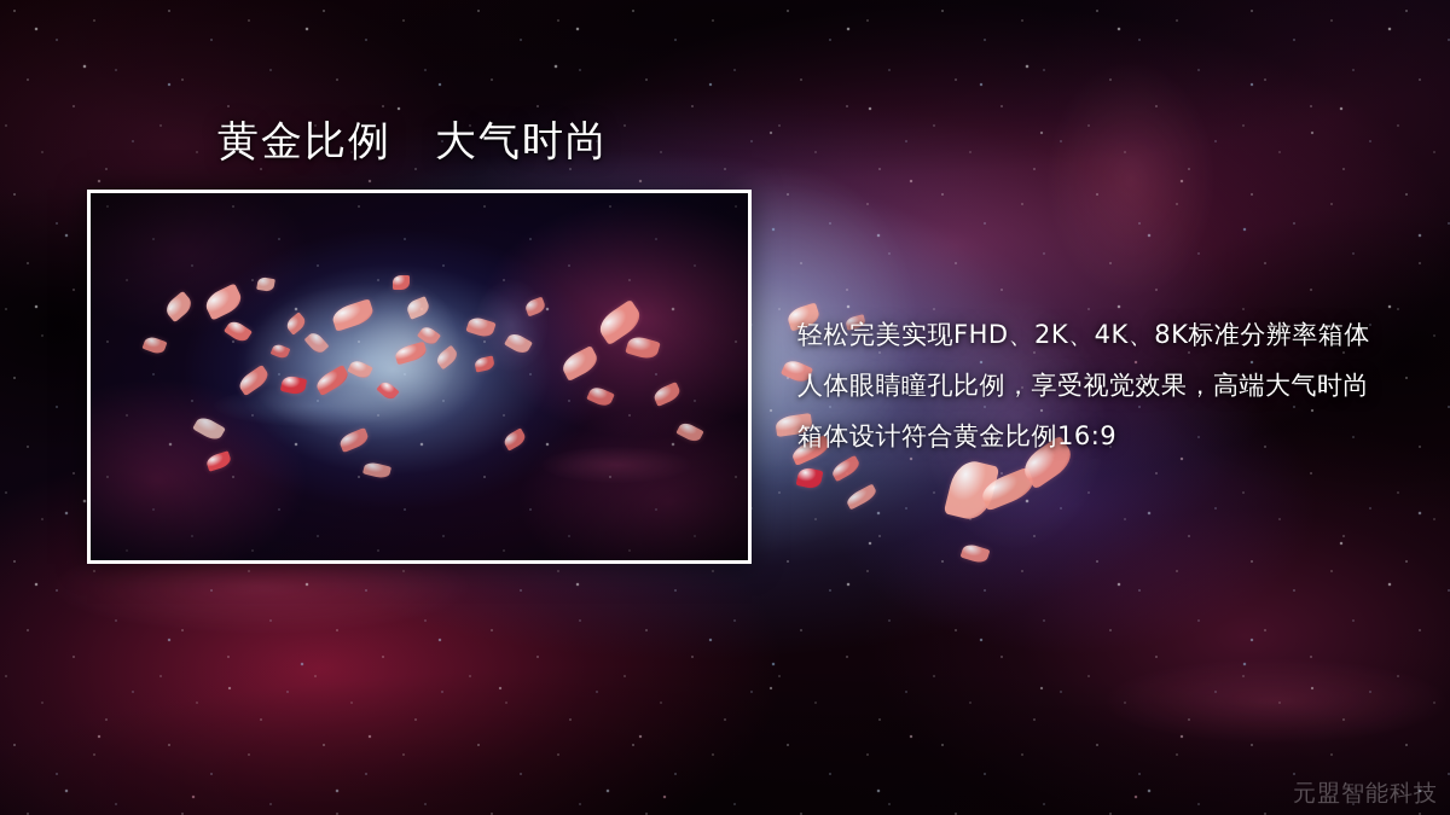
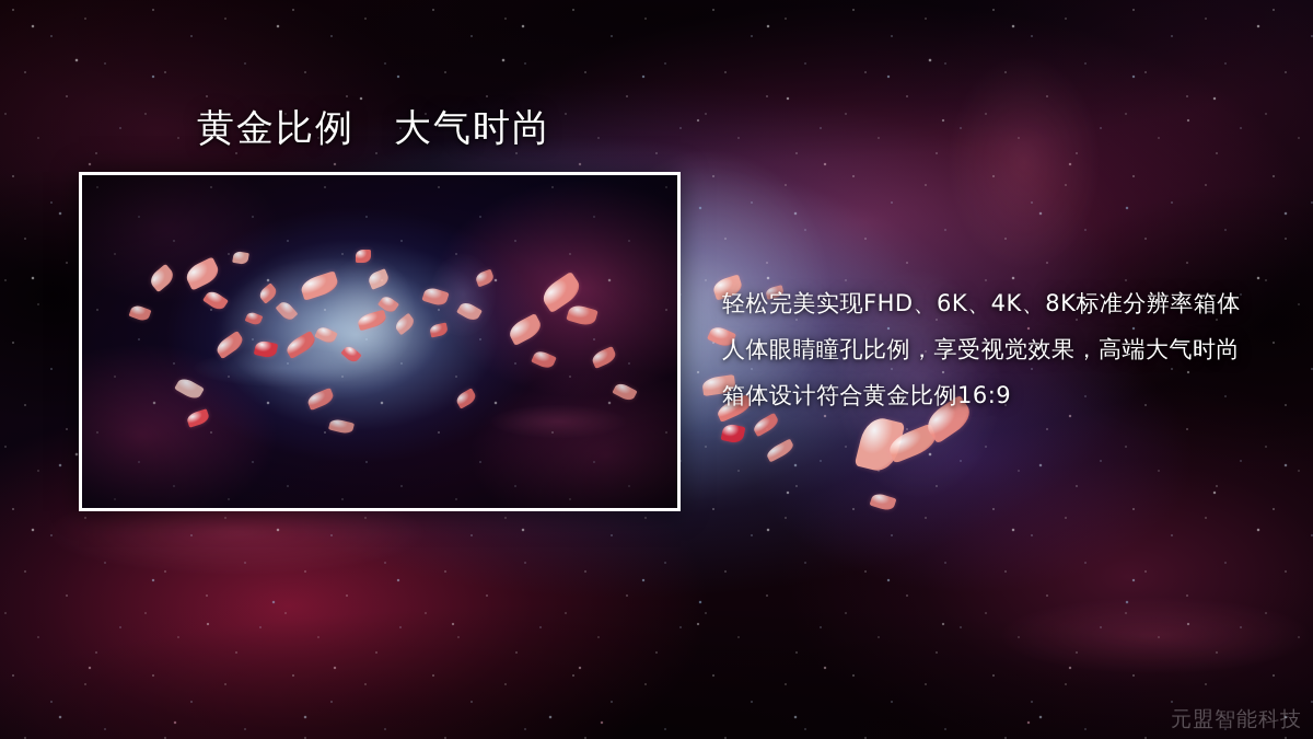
  黄金比例 大气时尚
- 轻松完美实现FHD、2K、4K、8K标准分辨率箱体
+ 轻松完美实现FHD、6K、4K、8K标准分辨率箱体
  人体眼睛瞳孔比例，享受视觉效果，高端大气时尚
  箱体设计符合黄金比例16:9
  元盟智能科技
